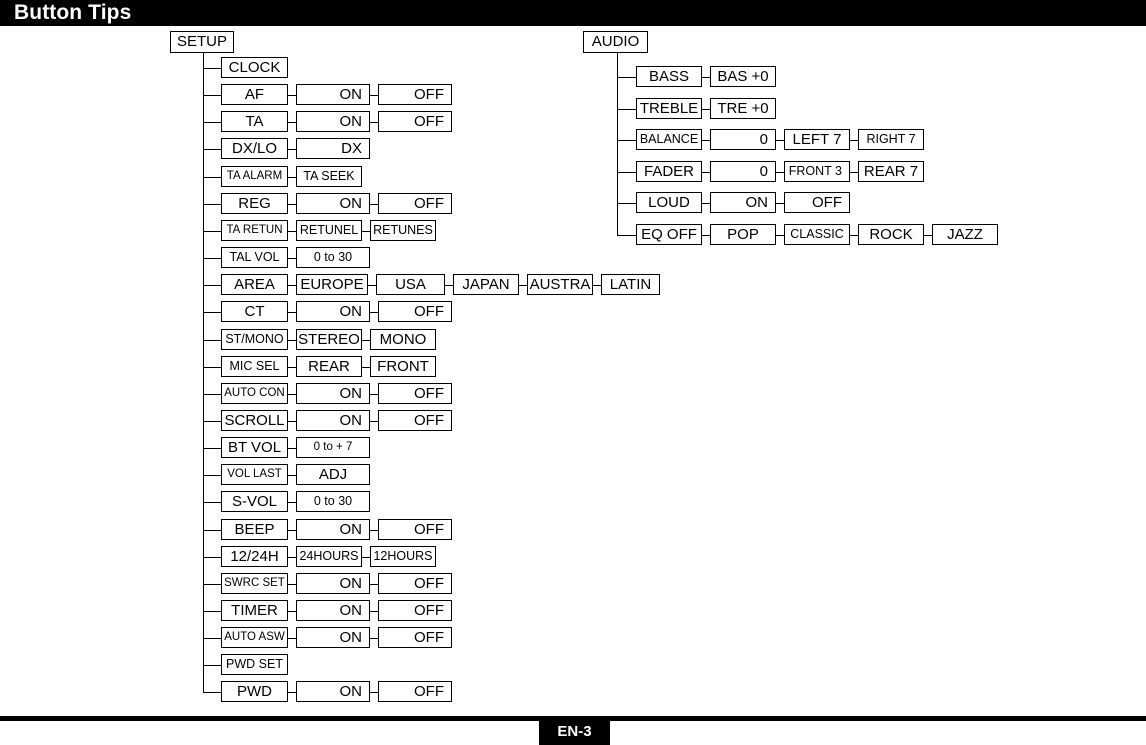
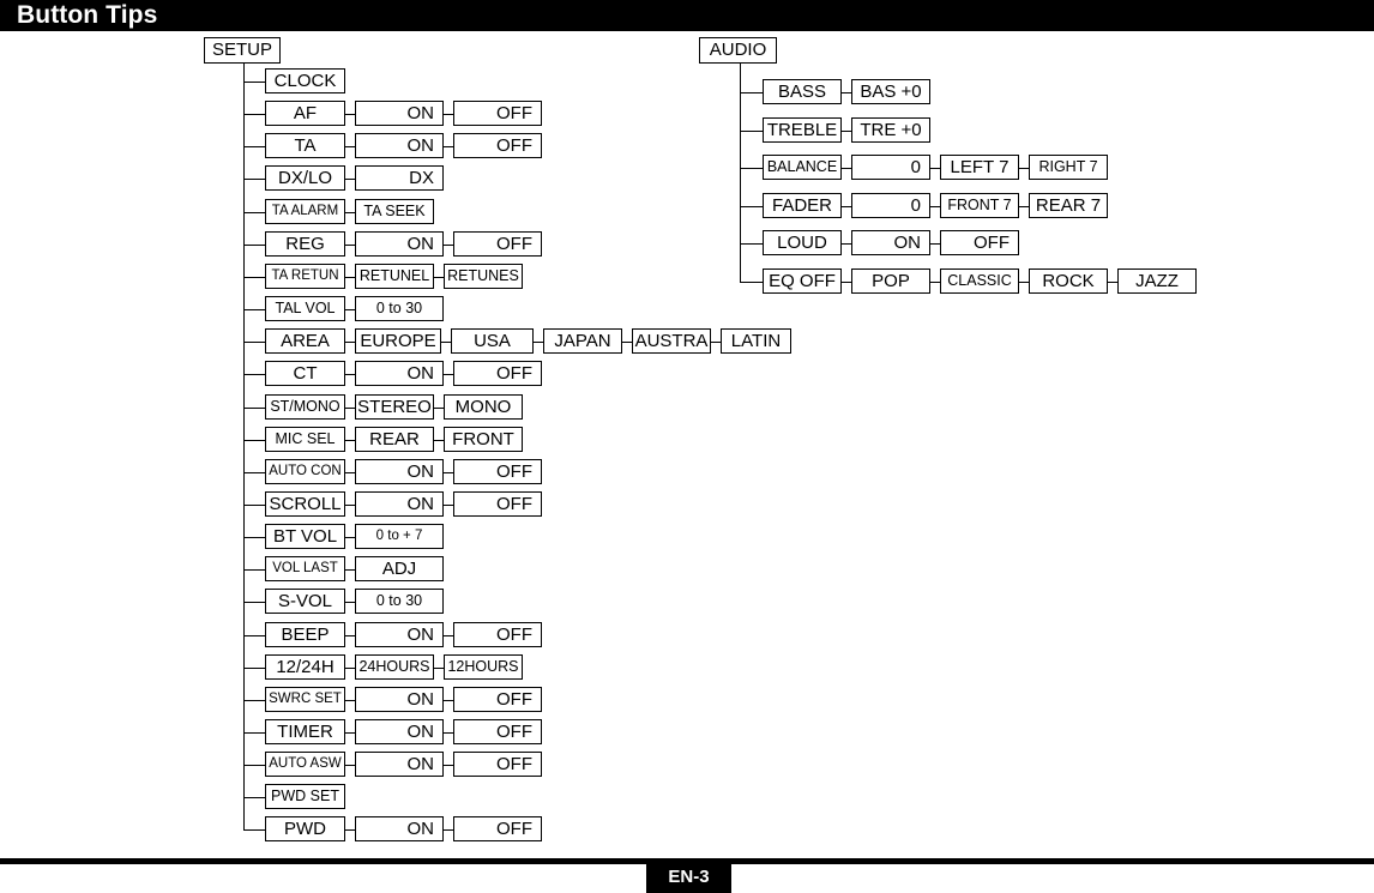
  Button Tips
  SETUP
  CLOCK
  AF
  ON
  OFF
  TA
  ON
  OFF
  DX/LO
  DX
  TA ALARM
  TA SEEK
  REG
  ON
  OFF
  TA RETUN
  RETUNEL
  RETUNES
  TAL VOL
  0 to 30
  AREA
  EUROPE
  USA
  JAPAN
  AUSTRA
  LATIN
  CT
  ON
  OFF
  ST/MONO
  STEREO
  MONO
  MIC SEL
  REAR
  FRONT
  AUTO CON
  ON
  OFF
  SCROLL
  ON
  OFF
  BT VOL
  0 to + 7
  VOL LAST
  ADJ
  S-VOL
  0 to 30
  BEEP
  ON
  OFF
  12/24H
  24HOURS
  12HOURS
  SWRC SET
  ON
  OFF
  TIMER
  ON
  OFF
  AUTO ASW
  ON
  OFF
  PWD SET
  PWD
  ON
  OFF
  AUDIO
  BASS
  BAS +0
  TREBLE
  TRE +0
  BALANCE
  0
  LEFT 7
  RIGHT 7
  FADER
  0
- FRONT 3
+ FRONT 7
  REAR 7
  LOUD
  ON
  OFF
  EQ OFF
  POP
  CLASSIC
  ROCK
  JAZZ
  EN-3
